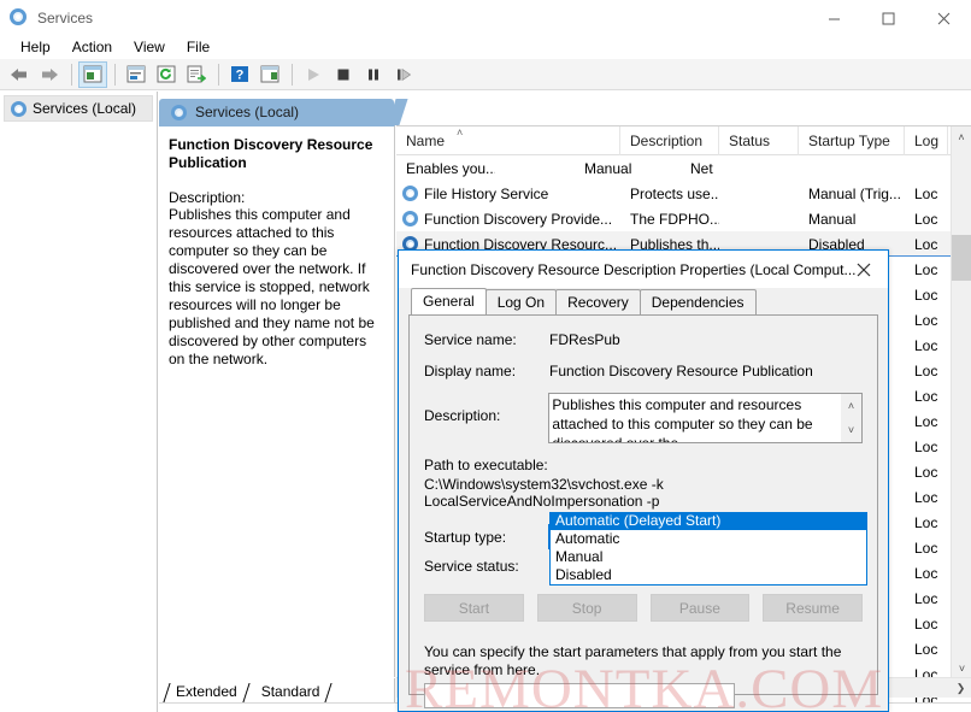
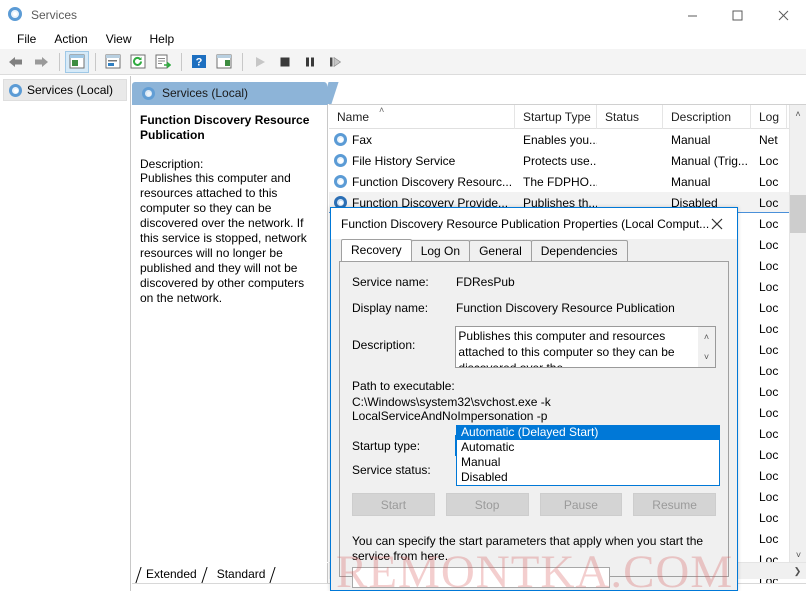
  Services
- Help
+ File
  Action
  View
- File
+ Help
  ?
  Services (Local)
  Services (Local)
  Function Discovery Resource Publication
  Description:
- Publishes this computer and resources attached to this computer so they can be discovered over the network. If this service is stopped, network resources will no longer be published and they name not be discovered by other computers on the network.
+ Publishes this computer and resources attached to this computer so they can be discovered over the network. If this service is stopped, network resources will no longer be published and they will not be discovered by other computers on the network.
  Name
  ˄
- Description
+ Startup Type
  Status
- Startup Type
+ Description
  Log
+ Fax
  Enables you..
  Manual
  Net
  File History Service
  Protects use..
  Manual (Trig...
  Loc
- Function Discovery Provide...
+ Function Discovery Resourc...
  The FDPHO..
  Manual
  Loc
- Function Discovery Resourc...
+ Function Discovery Provide...
  Publishes th...
  Disabled
  Loc
  Loc
  Loc
  Loc
  Loc
  Loc
  Loc
  Loc
  Loc
  Loc
  Loc
  Loc
  Loc
  Loc
  Loc
  Loc
  Loc
  Loc
  Loc
  ˄
  ˅
  ❯
  Extended
  Standard
  REMONTKA.COM
- Function Discovery Resource Description Properties (Local Comput...
+ Function Discovery Resource Publication Properties (Local Comput...
- General
+ Recovery
  Log On
- Recovery
+ General
  Dependencies
  Service name:
  FDResPub
  Display name:
  Function Discovery Resource Publication
  Description:
  Publishes this computer and resources attached to this computer so they can be
  ˄
  ˅
  Path to executable:
  C:\Windows\system32\svchost.exe -k LocalServiceAndNoImpersonation -p
  Startup type:
  Automatic (Delayed Start)
  Automatic
  Manual
  Disabled
  Service status:
  Start
  Stop
  Pause
  Resume
- You can specify the start parameters that apply from you start the service from here.
+ You can specify the start parameters that apply when you start the service from here.
